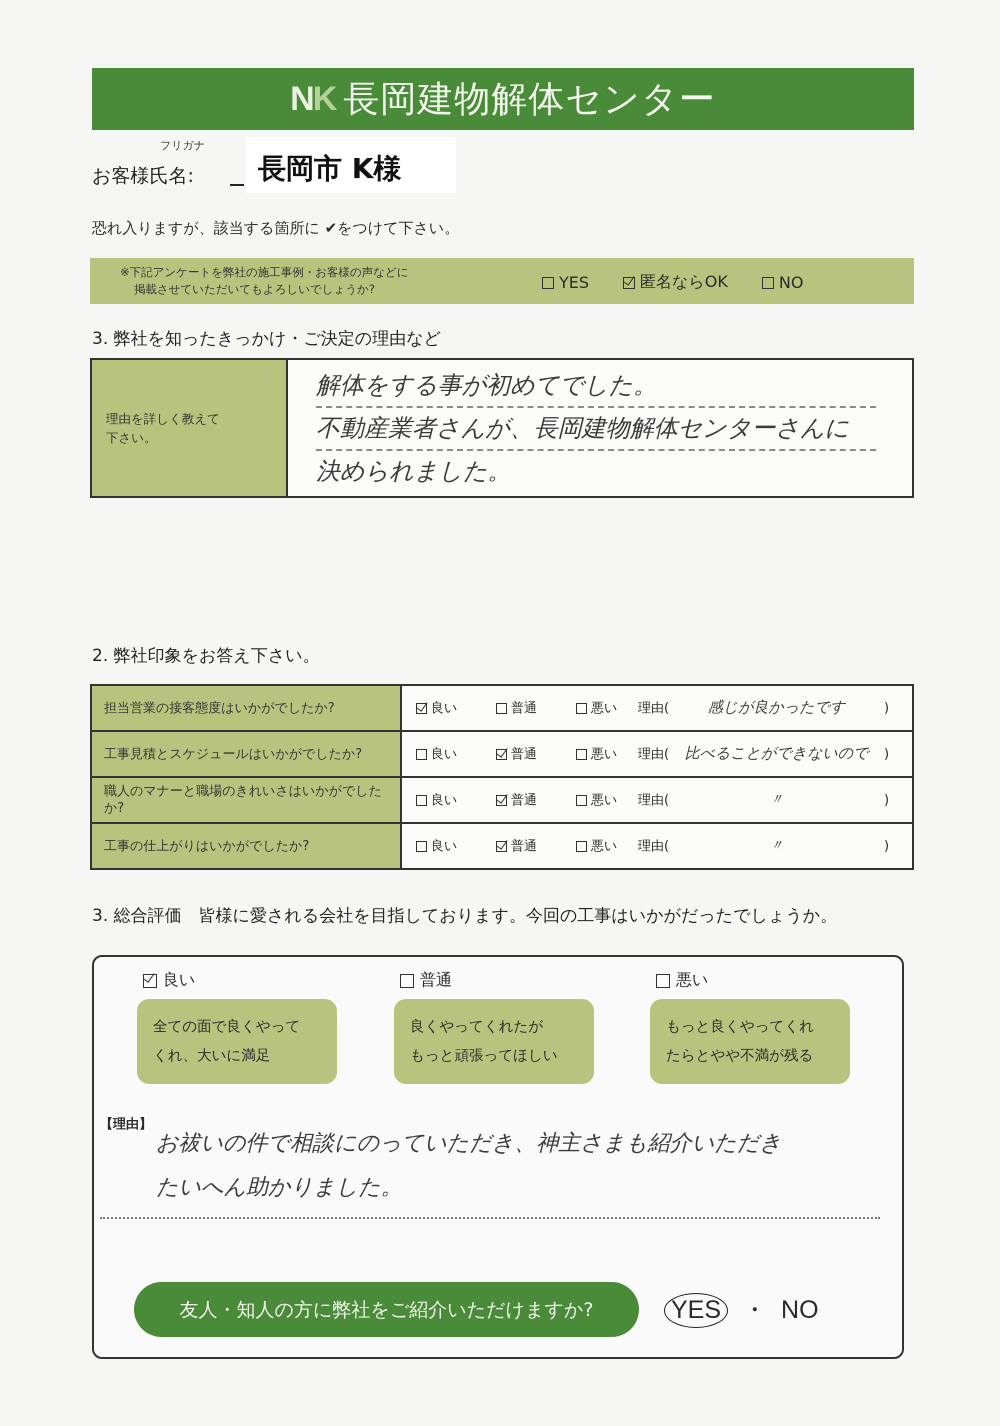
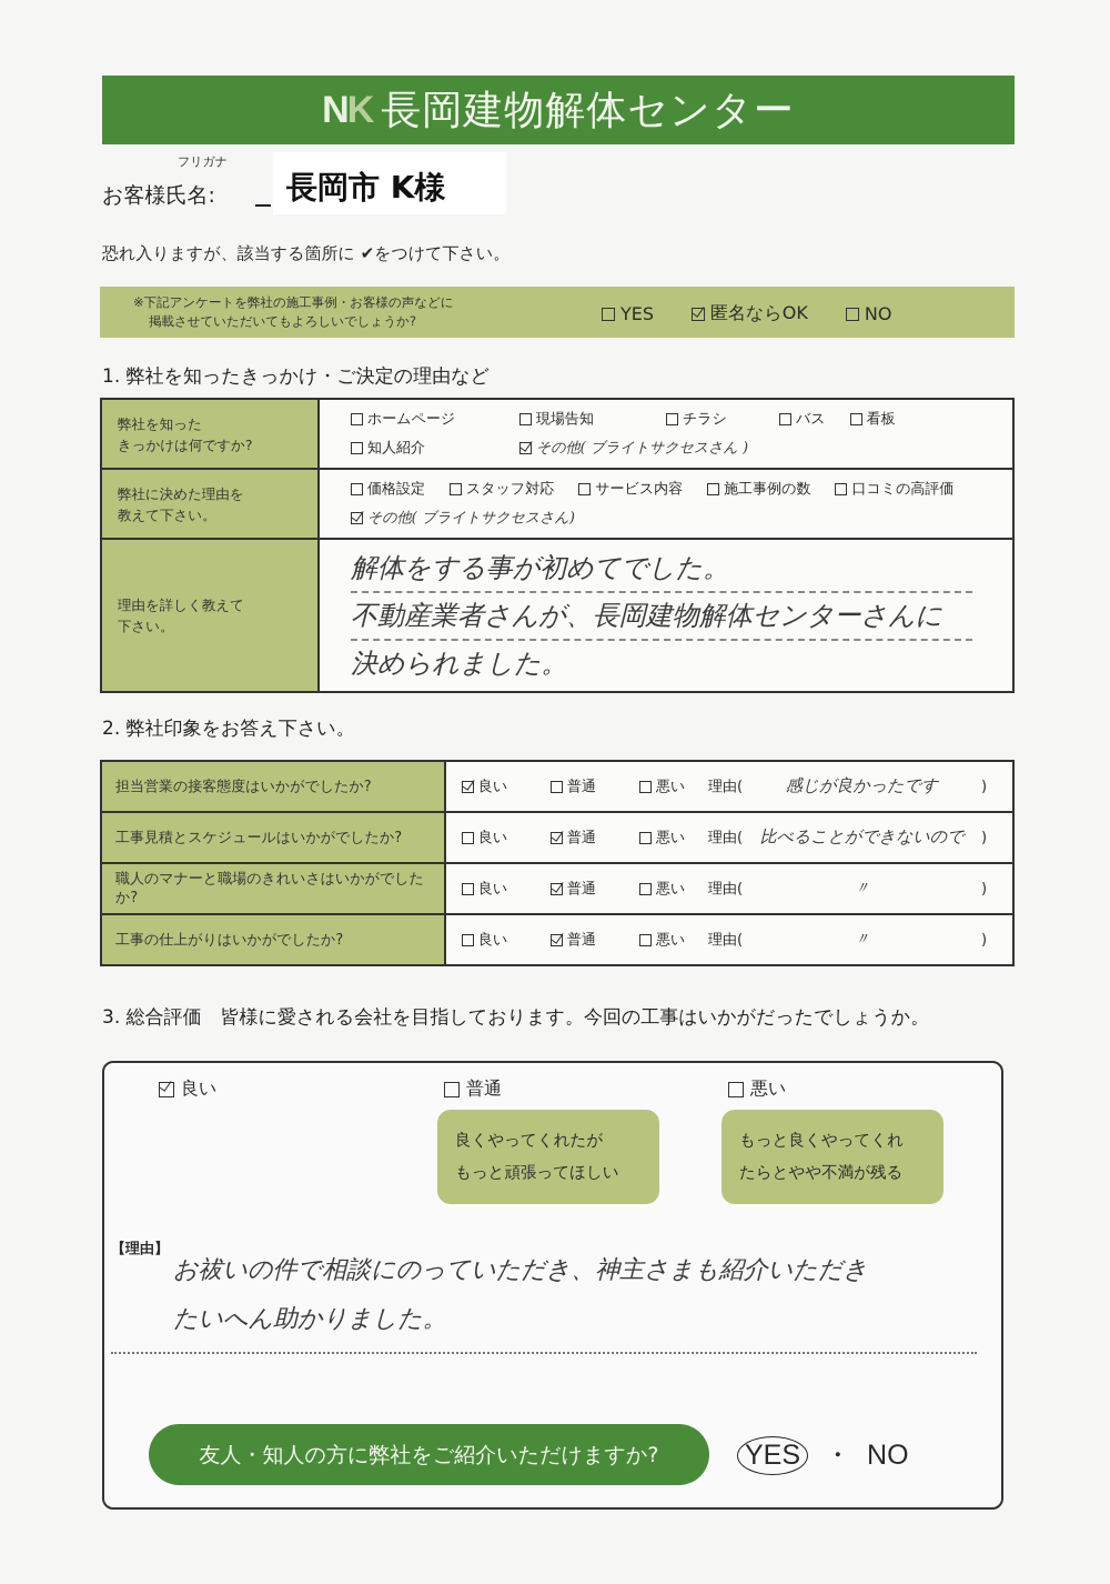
  N
  K
  長岡建物解体センター
  フリガナ
  お客様氏名:
  長岡市 K様
  恐れ入りますが、該当する箇所に ✔をつけて下さい。
  ※下記アンケートを弊社の施工事例・お客様の声などに
  掲載させていただいてもよろしいでしょうか?
  YES
  匿名ならOK
  NO
- 3. 弊社を知ったきっかけ・ご決定の理由など
+ 1. 弊社を知ったきっかけ・ご決定の理由など
+ 弊社を知った きっかけは何ですか?	ホームページ 現場告知 チラシ バス 看板 知人紹介 その他( ブライトサクセスさん )
+ 弊社に決めた理由を 教えて下さい。	価格設定 スタッフ対応 サービス内容 施工事例の数 口コミの高評価 その他( ブライトサクセスさん)
  理由を詳しく教えて 下さい。	解体をする事が初めてでした。 不動産業者さんが、長岡建物解体センターさんに 決められました。
  2. 弊社印象をお答え下さい。
  担当営業の接客態度はいかがでしたか?	良い 普通 悪い 理由( 感じが良かったです )
  工事見積とスケジュールはいかがでしたか?	良い 普通 悪い 理由( 比べることができないので )
  職人のマナーと職場のきれいさはいかがでしたか?	良い 普通 悪い 理由( 〃 )
  工事の仕上がりはいかがでしたか?	良い 普通 悪い 理由( 〃 )
  3. 総合評価 皆様に愛される会社を目指しております。今回の工事はいかがだったでしょうか。
  良い
- 全ての面で良くやって
- くれ、大いに満足
  普通
  良くやってくれたが
  もっと頑張ってほしい
  悪い
  もっと良くやってくれ
  たらとやや不満が残る
  【理由】
  お祓いの件で相談にのっていただき、神主さまも紹介いただき
  たいへん助かりました。
  友人・知人の方に弊社をご紹介いただけますか?
  YES
  ・
  NO
